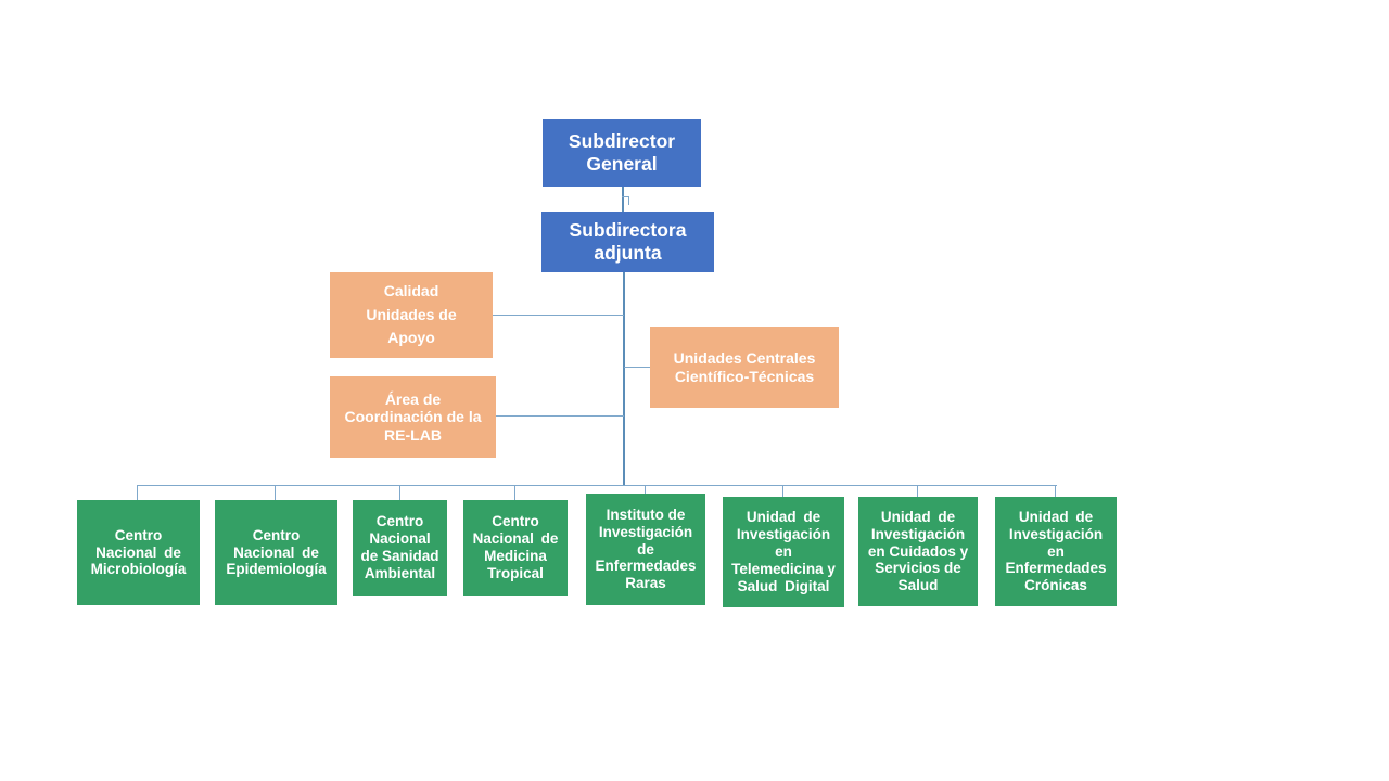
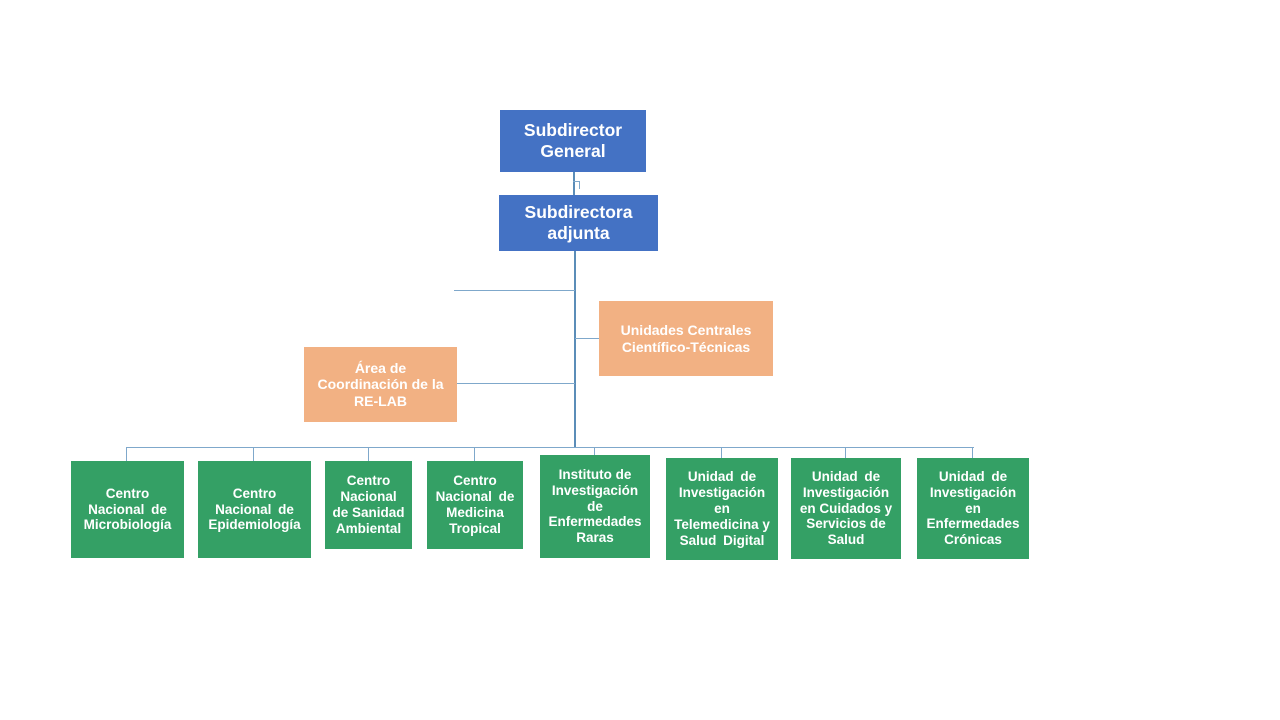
  Subdirector
  General
  Subdirectora
  adjunta
- Calidad
- Unidades de
- Apoyo
  Área de
  Coordinación de la
  RE-LAB
  Unidades Centrales
  Científico-Técnicas
  Centro
  Nacional de
  Microbiología
  Centro
  Nacional de
  Epidemiología
  Centro
  Nacional
  de Sanidad
  Ambiental
  Centro
  Nacional de
  Medicina
  Tropical
  Instituto de
  Investigación
  de
  Enfermedades
  Raras
  Unidad de
  Investigación
  en
  Telemedicina y
  Salud Digital
  Unidad de
  Investigación
  en Cuidados y
  Servicios de
  Salud
  Unidad de
  Investigación
  en
  Enfermedades
  Crónicas
